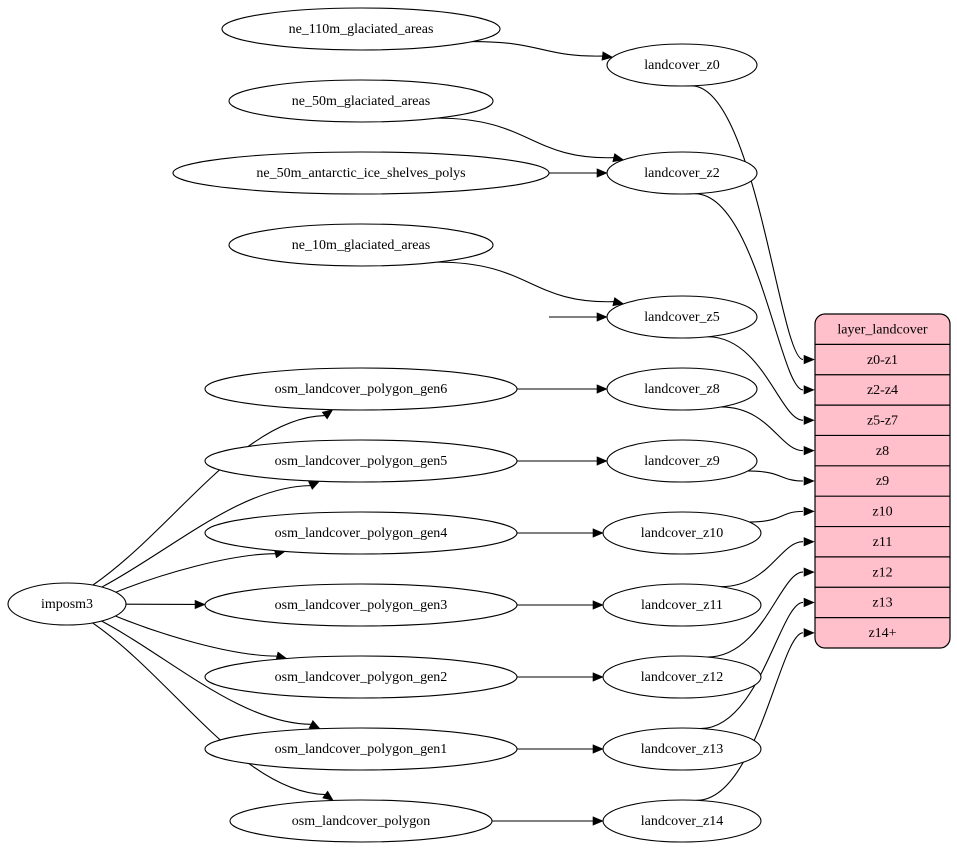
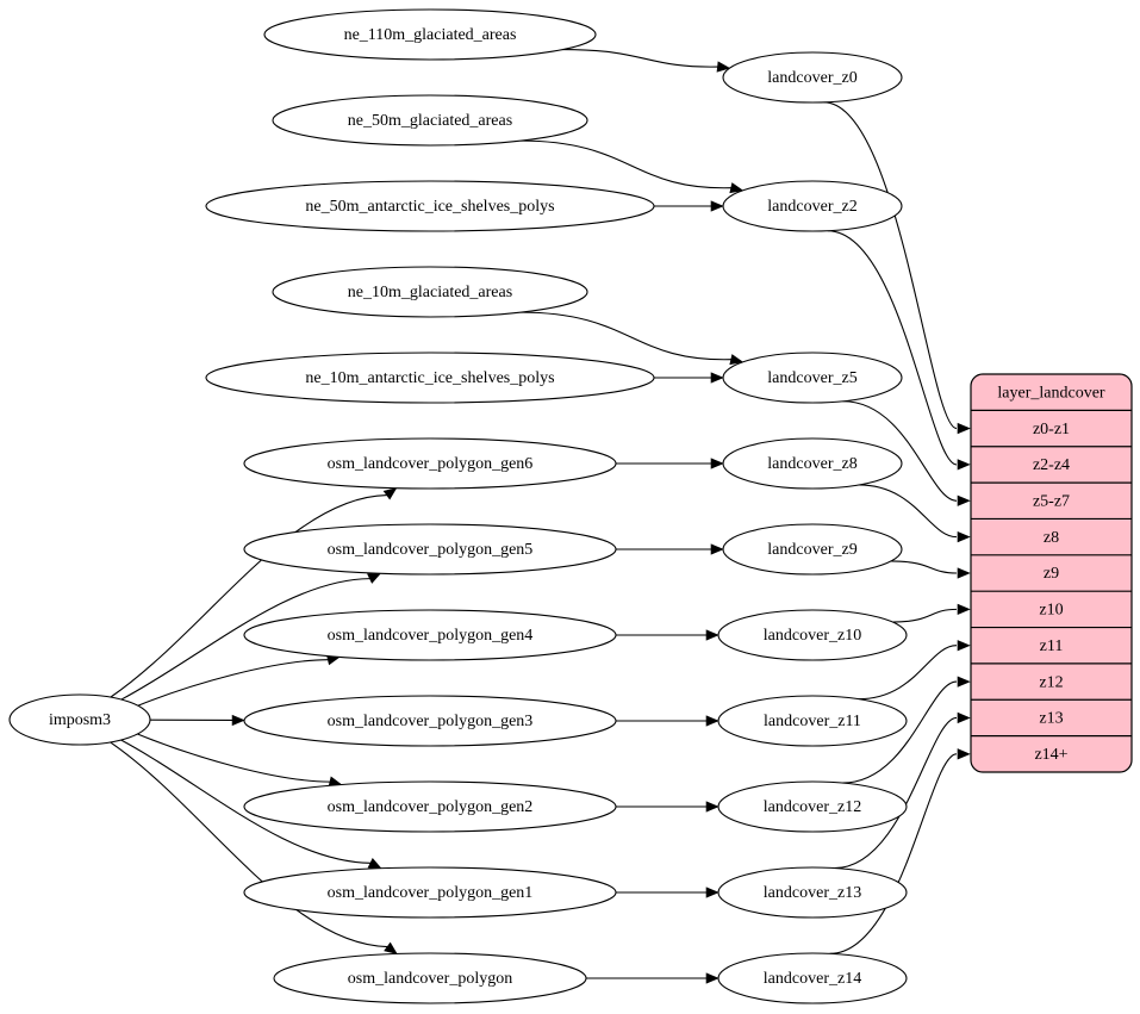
  ne_110m_glaciated_areas
  ne_50m_glaciated_areas
  ne_50m_antarctic_ice_shelves_polys
  ne_10m_glaciated_areas
+ ne_10m_antarctic_ice_shelves_polys
  osm_landcover_polygon_gen6
  osm_landcover_polygon_gen5
  osm_landcover_polygon_gen4
  osm_landcover_polygon_gen3
  osm_landcover_polygon_gen2
  osm_landcover_polygon_gen1
  osm_landcover_polygon
  landcover_z0
  landcover_z2
  landcover_z5
  landcover_z8
  landcover_z9
  landcover_z10
  landcover_z11
  landcover_z12
  landcover_z13
  landcover_z14
  imposm3
  layer_landcover
  z0-z1
  z2-z4
  z5-z7
  z8
  z9
  z10
  z11
  z12
  z13
  z14+
